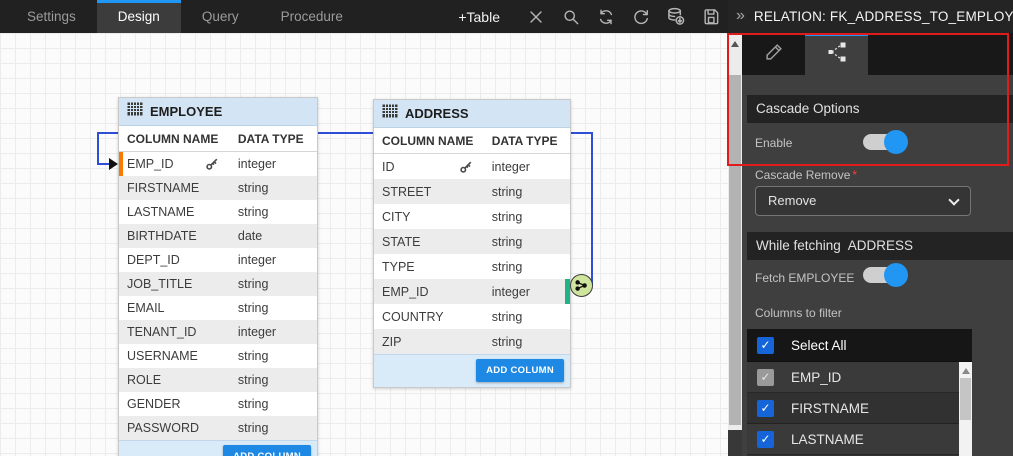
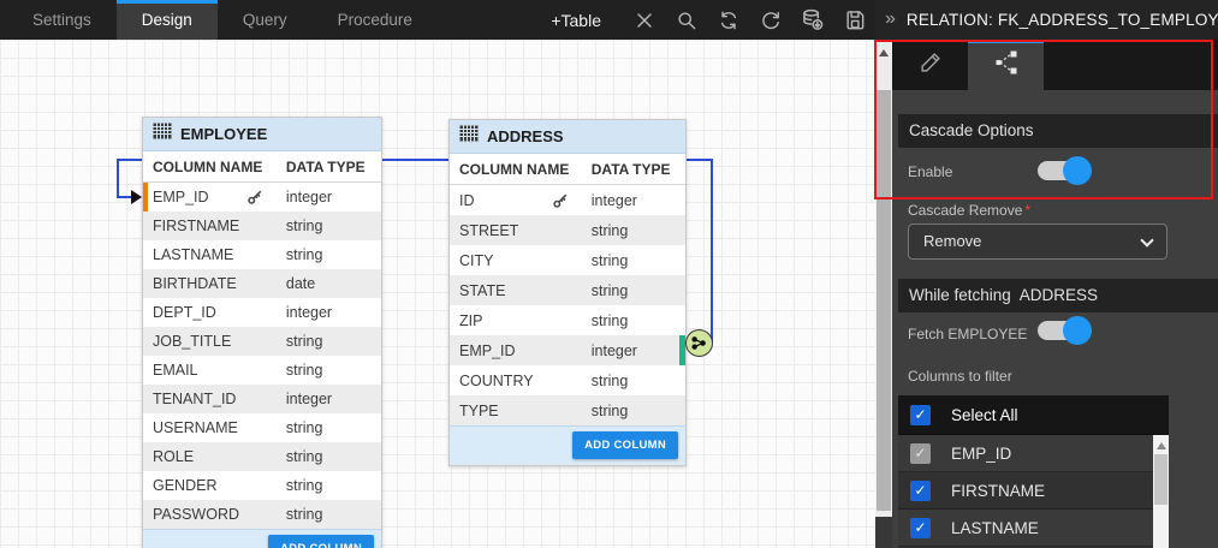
  Settings
  Design
  Query
  Procedure
  +Table
  EMPLOYEE
  COLUMN NAME
  DATA TYPE
  EMP_ID
  integer
  FIRSTNAME
  string
  LASTNAME
  string
  BIRTHDATE
  date
  DEPT_ID
  integer
  JOB_TITLE
  string
  EMAIL
  string
  TENANT_ID
  integer
  USERNAME
  string
  ROLE
  string
  GENDER
  string
  PASSWORD
  string
  ADDRESS
  COLUMN NAME
  DATA TYPE
  ID
  integer
  STREET
  string
  CITY
  string
  STATE
  string
- TYPE
+ ZIP
  string
  EMP_ID
  integer
  COUNTRY
  string
- ZIP
+ TYPE
  string
  ADD COLUMN
  »
  RELATION: FK_ADDRESS_TO_EMPLOY
  Cascade Options
  Enable
  Cascade Remove *
  Remove
  While fetching ADDRESS
  Fetch EMPLOYEE
  Columns to filter
  ✓
  Select All
  ✓
  EMP_ID
  ✓
  FIRSTNAME
  ✓
  LASTNAME
